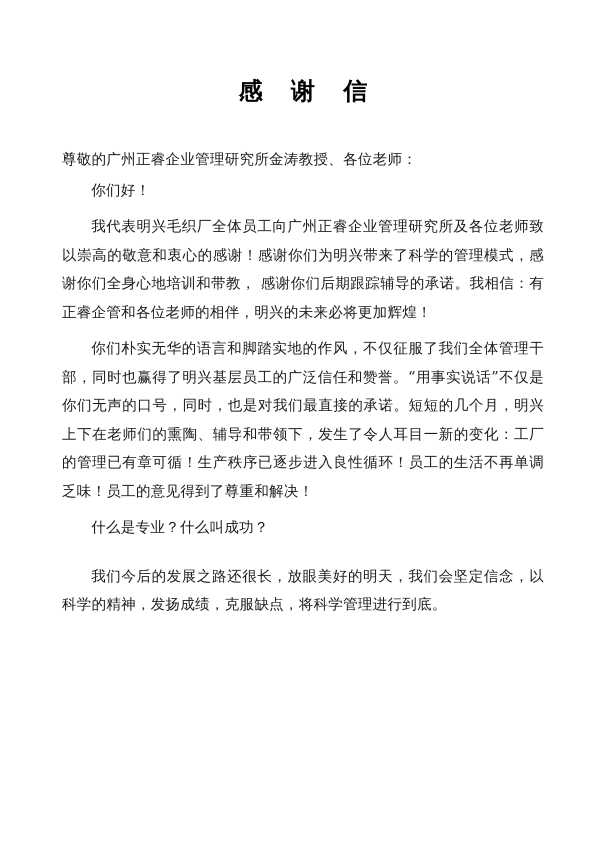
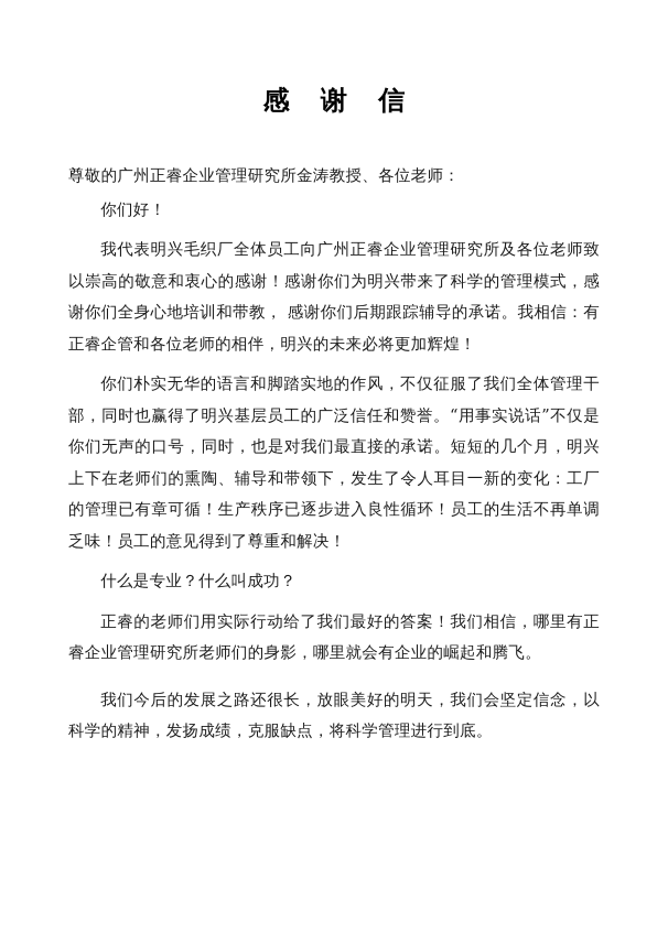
  感 谢 信
  尊敬的广州正睿企业管理研究所金涛教授、各位老师：
  你们好！
  我代表明兴毛织厂全体员工向广州正睿企业管理研究所及各位老师致以崇高的敬意和衷心的感谢！感谢你们为明兴带来了科学的管理模式，感谢你们全身心地培训和带教， 感谢你们后期跟踪辅导的承诺。我相信：有正睿企管和各位老师的相伴，明兴的未来必将更加辉煌！
  你们朴实无华的语言和脚踏实地的作风，不仅征服了我们全体管理干部，同时也赢得了明兴基层员工的广泛信任和赞誉。“用事实说话”不仅是你们无声的口号，同时，也是对我们最直接的承诺。短短的几个月，明兴上下在老师们的熏陶、辅导和带领下，发生了令人耳目一新的变化：工厂的管理已有章可循！生产秩序已逐步进入良性循环！员工的生活不再单调乏味！员工的意见得到了尊重和解决！
  什么是专业？什么叫成功？
+ 正睿的老师们用实际行动给了我们最好的答案！我们相信，哪里有正睿企业管理研究所老师们的身影，哪里就会有企业的崛起和腾飞。
  我们今后的发展之路还很长，放眼美好的明天，我们会坚定信念，以科学的精神，发扬成绩，克服缺点，将科学管理进行到底。
